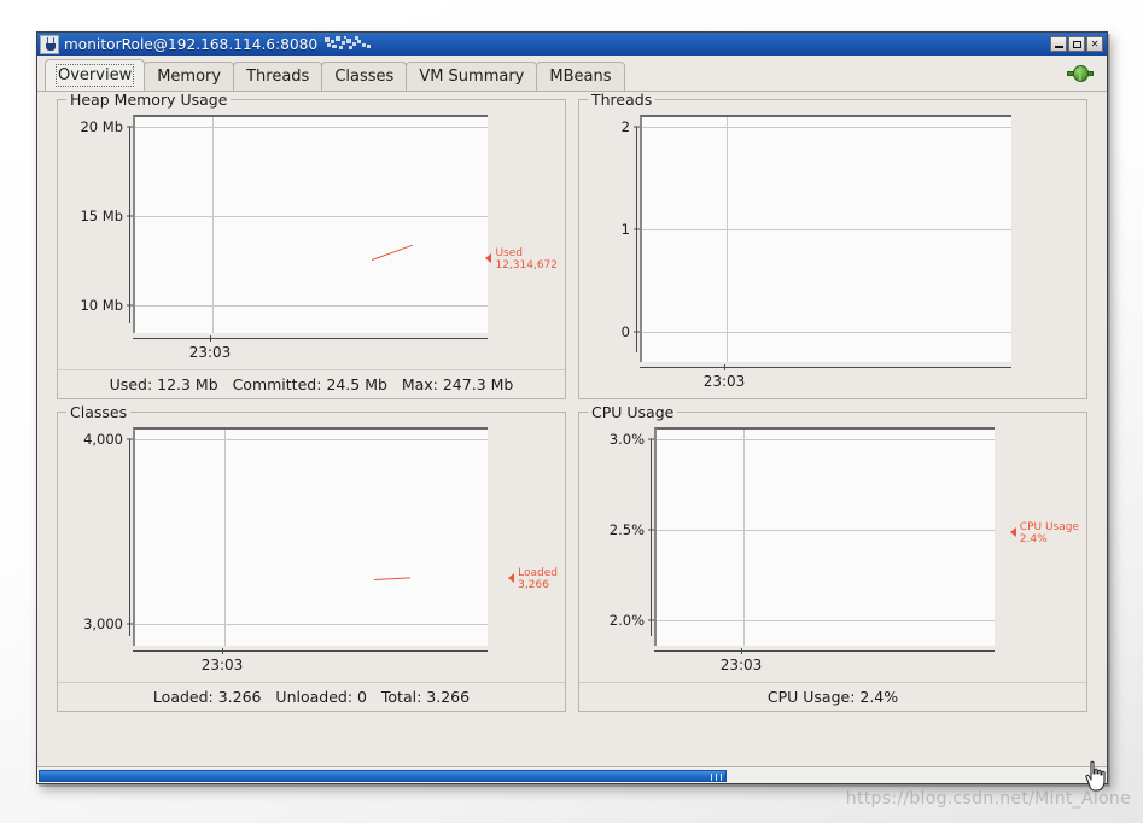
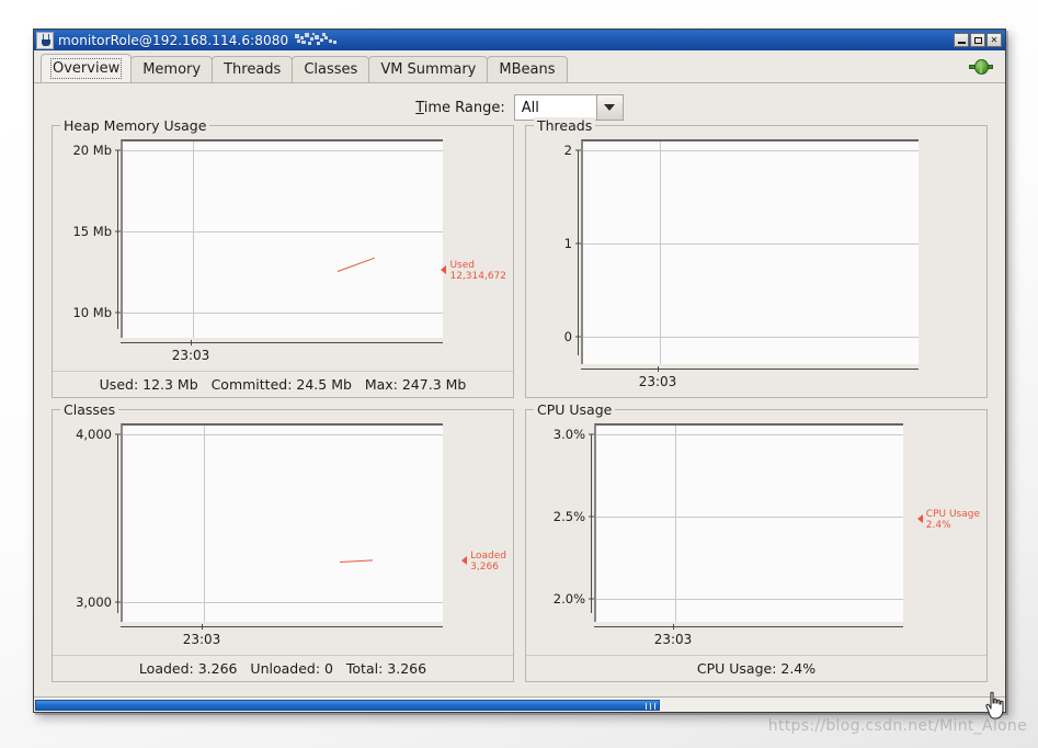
  monitorRole@192.168.114.6:8080
  ✕
  Overview
  Memory
  Threads
  Classes
  VM Summary
  MBeans
+ Time Range:
+ All
  Heap Memory Usage
  20 Mb
  15 Mb
  10 Mb
  Used
  12,314,672
  23:03
  Used: 12.3 Mb Committed: 24.5 Mb Max: 247.3 Mb
  Threads
  2
  1
  0
  23:03
  Classes
  4,000
  3,000
  Loaded
  3,266
  23:03
  Loaded: 3.266 Unloaded: 0 Total: 3.266
  CPU Usage
  3.0%
  2.5%
  2.0%
  CPU Usage
  2.4%
  23:03
  CPU Usage: 2.4%
  https://blog.csdn.net/Mint_Alone
